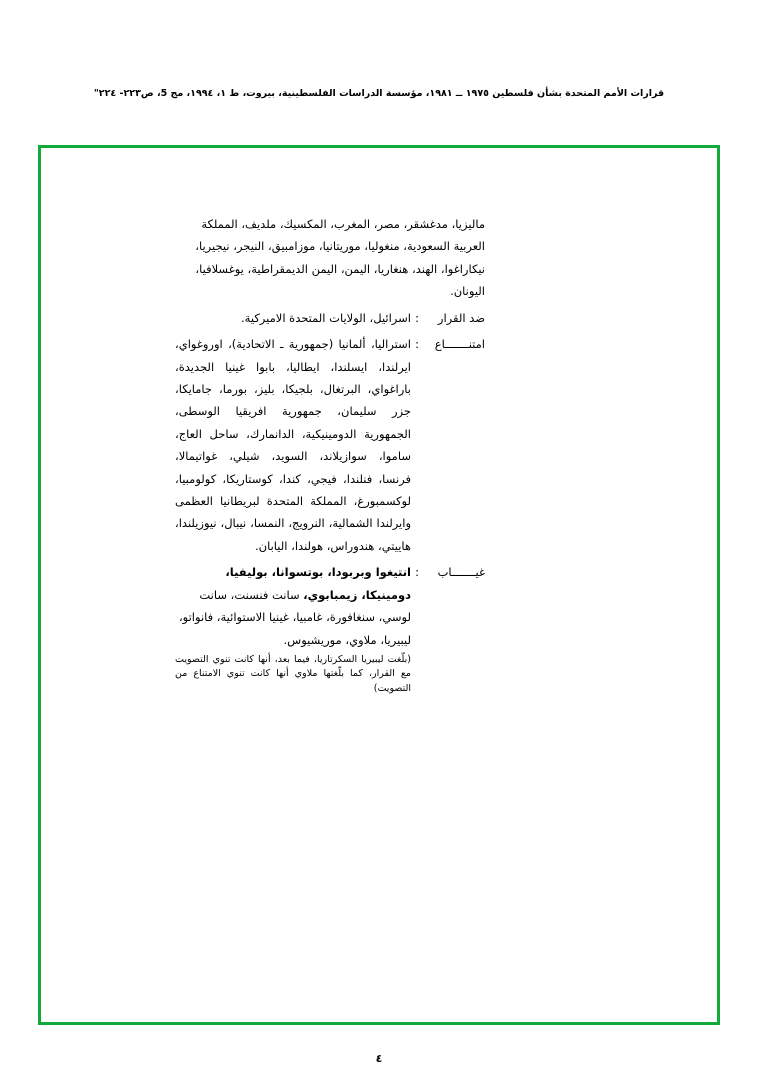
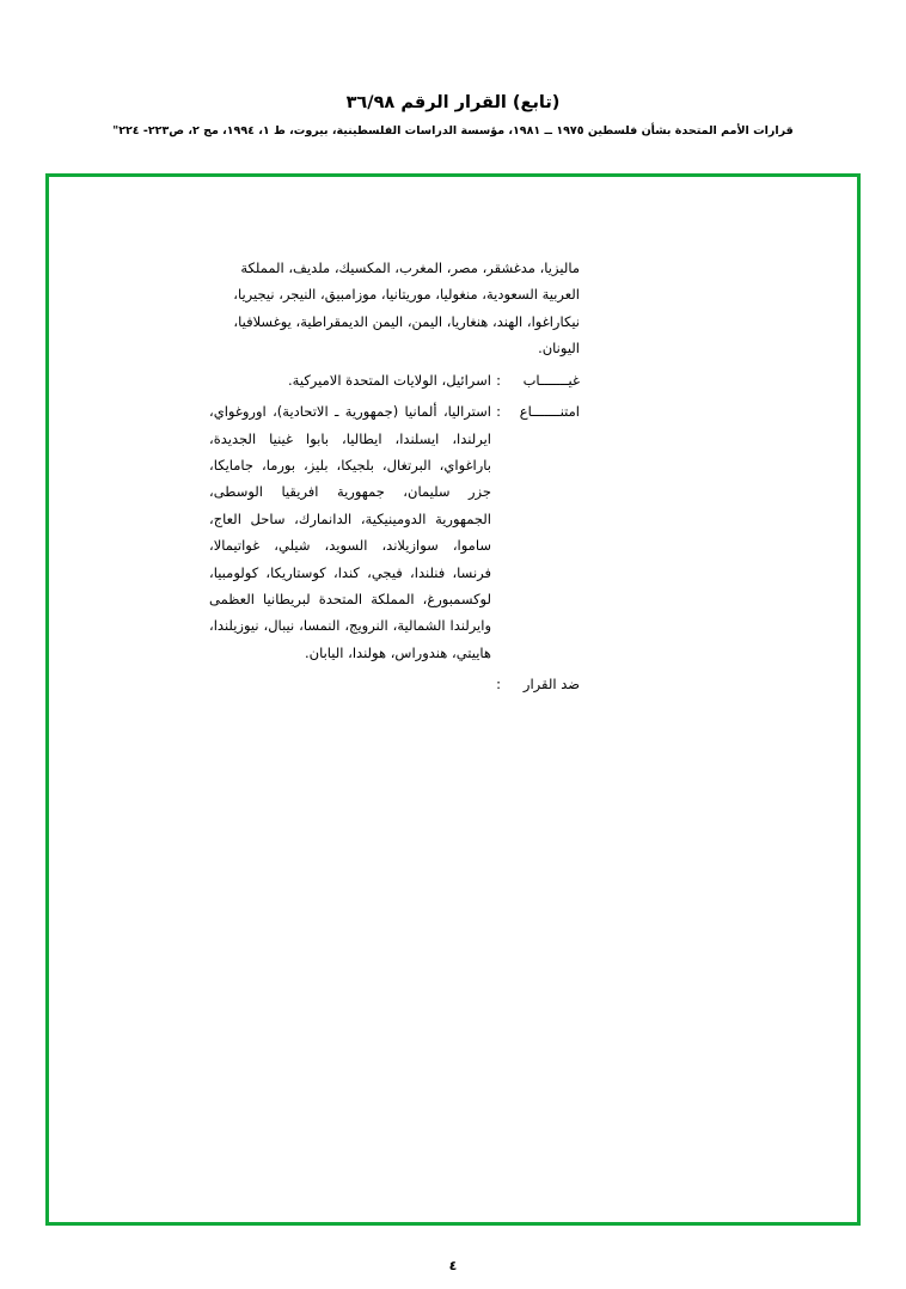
+ (تابع) القرار الرقم ٣٦/٩٨
- قرارات الأمم المتحدة بشأن فلسطين ١٩٧٥ ــ ١٩٨١، مؤسسة الدراسات الفلسطينية، بيروت، ط ١، ١٩٩٤، مج 5، ص٢٢٣- ٢٢٤"
+ قرارات الأمم المتحدة بشأن فلسطين ١٩٧٥ ــ ١٩٨١، مؤسسة الدراسات الفلسطينية، بيروت، ط ١، ١٩٩٤، مج ٢، ص٢٢٣- ٢٢٤"
  ماليزيا، مدغشقر، مصر، المغرب، المكسيك، ملديف، المملكة العربية السعودية، منغوليا، موريتانيا، موزامبيق، النيجر، نيجيريا، نيكاراغوا، الهند، هنغاريا، اليمن، اليمن الديمقراطية، يوغسلافيا، اليونان.
- ضد القرار
+ غيـــــــاب
  :
  اسرائيل، الولايات المتحدة الاميركية.
  امتنـــــــاع
  :
  استراليا، ألمانيا (جمهورية ـ الاتحادية)، اوروغواي، ايرلندا، ايسلندا، ايطاليا، بابوا غينيا الجديدة، باراغواي، البرتغال، بلجيكا، بليز، بورما، جامايكا، جزر سليمان، جمهورية افريقيا الوسطى، الجمهورية الدومينيكية، الدانمارك، ساحل العاج، ساموا، سوازيلاند، السويد، شيلي، غواتيمالا، فرنسا، فنلندا، فيجي، كندا، كوستاريكا، كولومبيا، لوكسمبورغ، المملكة المتحدة لبريطانيا العظمى وايرلندا الشمالية، النرويج، النمسا، نيبال، نيوزيلندا، هاييتي، هندوراس، هولندا، اليابان.
- غيـــــــاب
+ ضد القرار
  :
- انتيغوا وبربودا، بوتسوانا، بوليفيا، دومينيكا، زيمبابوي، سانت فنسنت، سانت لوسي، سنغافورة، غامبيا، غينيا الاستوائية، فانواتو، ليبيريا، ملاوي، موريشيوس.
- (بلّغت ليبيريا السكرتاريا، فيما بعد، أنها كانت تنوي التصويت مع القرار، كما بلّغتها ملاوي أنها كانت تنوي الامتناع من التصويت)
  ٤
